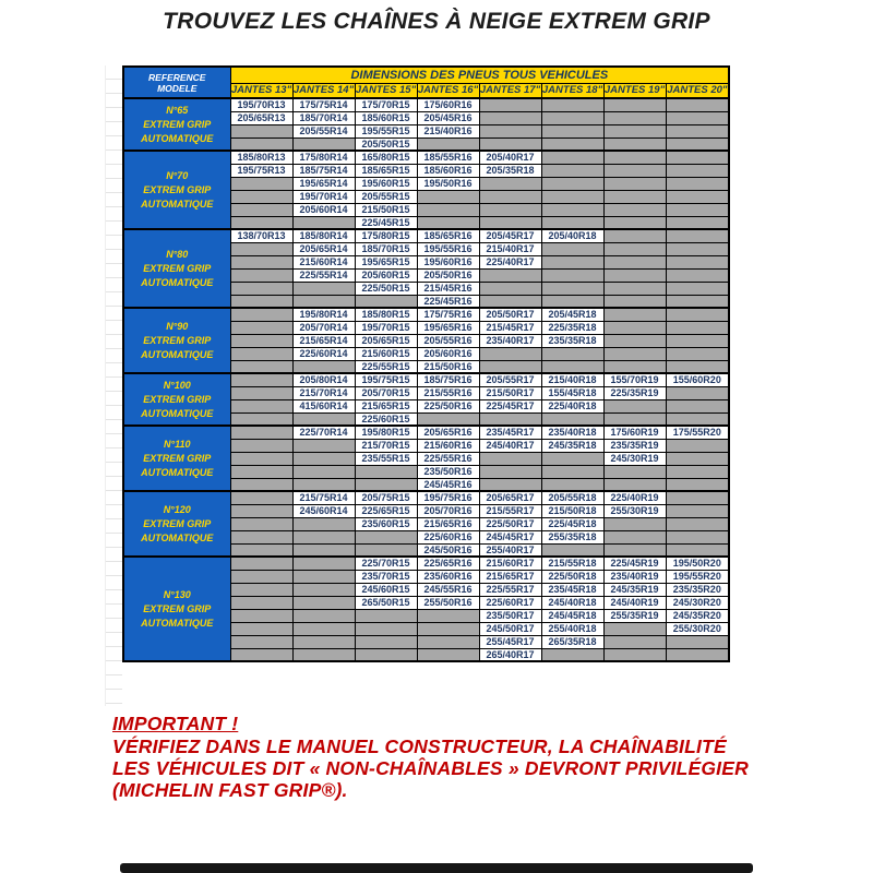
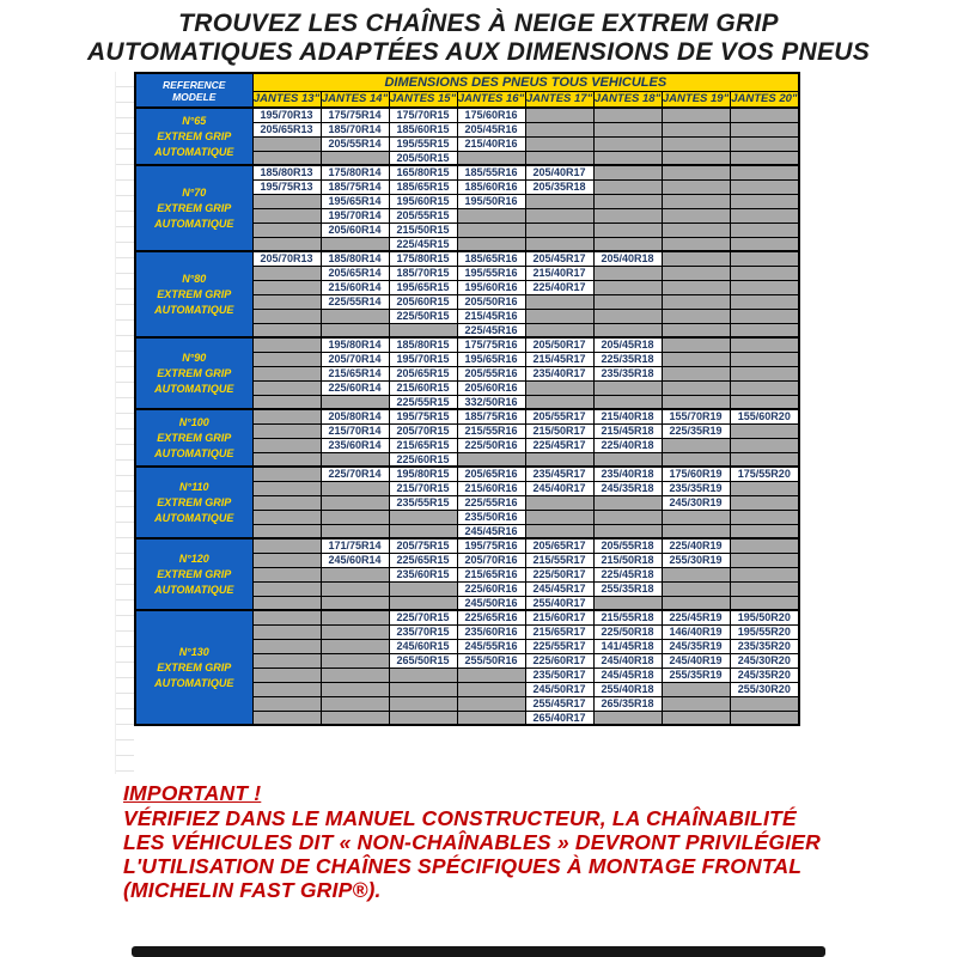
  TROUVEZ LES CHAÎNES À NEIGE EXTREM GRIP
+ AUTOMATIQUES ADAPTÉES AUX DIMENSIONS DE VOS PNEUS
  REFERENCE MODELE	DIMENSIONS DES PNEUS TOUS VEHICULES
  JANTES 13"	JANTES 14"	JANTES 15"	JANTES 16"	JANTES 17"	JANTES 18"	JANTES 19"	JANTES 20"
  N°65EXTREM GRIPAUTOMATIQUE	195/70R13	175/75R14	175/70R15	175/60R16
  205/65R13	185/70R14	185/60R15	205/45R16
  	205/55R14	195/55R15	215/40R16
  		205/50R15
  N°70EXTREM GRIPAUTOMATIQUE	185/80R13	175/80R14	165/80R15	185/55R16	205/40R17
  195/75R13	185/75R14	185/65R15	185/60R16	205/35R18
  	195/65R14	195/60R15	195/50R16
  	195/70R14	205/55R15
  	205/60R14	215/50R15
  		225/45R15
- N°80EXTREM GRIPAUTOMATIQUE	138/70R13	185/80R14	175/80R15	185/65R16	205/45R17	205/40R18
+ N°80EXTREM GRIPAUTOMATIQUE	205/70R13	185/80R14	175/80R15	185/65R16	205/45R17	205/40R18
  	205/65R14	185/70R15	195/55R16	215/40R17
  	215/60R14	195/65R15	195/60R16	225/40R17
  	225/55R14	205/60R15	205/50R16
  		225/50R15	215/45R16
  			225/45R16
  N°90EXTREM GRIPAUTOMATIQUE		195/80R14	185/80R15	175/75R16	205/50R17	205/45R18
  	205/70R14	195/70R15	195/65R16	215/45R17	225/35R18
  	215/65R14	205/65R15	205/55R16	235/40R17	235/35R18
  	225/60R14	215/60R15	205/60R16
- 		225/55R15	215/50R16
+ 		225/55R15	332/50R16
  N°100EXTREM GRIPAUTOMATIQUE		205/80R14	195/75R15	185/75R16	205/55R17	215/40R18	155/70R19	155/60R20
- 	215/70R14	205/70R15	215/55R16	215/50R17	155/45R18	225/35R19
+ 	215/70R14	205/70R15	215/55R16	215/50R17	215/45R18	225/35R19
- 	415/60R14	215/65R15	225/50R16	225/45R17	225/40R18
+ 	235/60R14	215/65R15	225/50R16	225/45R17	225/40R18
  		225/60R15
  N°110EXTREM GRIPAUTOMATIQUE		225/70R14	195/80R15	205/65R16	235/45R17	235/40R18	175/60R19	175/55R20
  		215/70R15	215/60R16	245/40R17	245/35R18	235/35R19
  		235/55R15	225/55R16			245/30R19
  			235/50R16
  			245/45R16
- N°120EXTREM GRIPAUTOMATIQUE		215/75R14	205/75R15	195/75R16	205/65R17	205/55R18	225/40R19
+ N°120EXTREM GRIPAUTOMATIQUE		171/75R14	205/75R15	195/75R16	205/65R17	205/55R18	225/40R19
  	245/60R14	225/65R15	205/70R16	215/55R17	215/50R18	255/30R19
  		235/60R15	215/65R16	225/50R17	225/45R18
  			225/60R16	245/45R17	255/35R18
  			245/50R16	255/40R17
  N°130EXTREM GRIPAUTOMATIQUE			225/70R15	225/65R16	215/60R17	215/55R18	225/45R19	195/50R20
- 		235/70R15	235/60R16	215/65R17	225/50R18	235/40R19	195/55R20
+ 		235/70R15	235/60R16	215/65R17	225/50R18	146/40R19	195/55R20
- 		245/60R15	245/55R16	225/55R17	235/45R18	245/35R19	235/35R20
+ 		245/60R15	245/55R16	225/55R17	141/45R18	245/35R19	235/35R20
  		265/50R15	255/50R16	225/60R17	245/40R18	245/40R19	245/30R20
  				235/50R17	245/45R18	255/35R19	245/35R20
  				245/50R17	255/40R18		255/30R20
  				255/45R17	265/35R18
  				265/40R17
  IMPORTANT !
  VÉRIFIEZ DANS LE MANUEL CONSTRUCTEUR, LA CHAÎNABILITÉ
  LES VÉHICULES DIT « NON-CHAÎNABLES » DEVRONT PRIVILÉGIER
+ L'UTILISATION DE CHAÎNES SPÉCIFIQUES À MONTAGE FRONTAL
  (MICHELIN FAST GRIP®).
